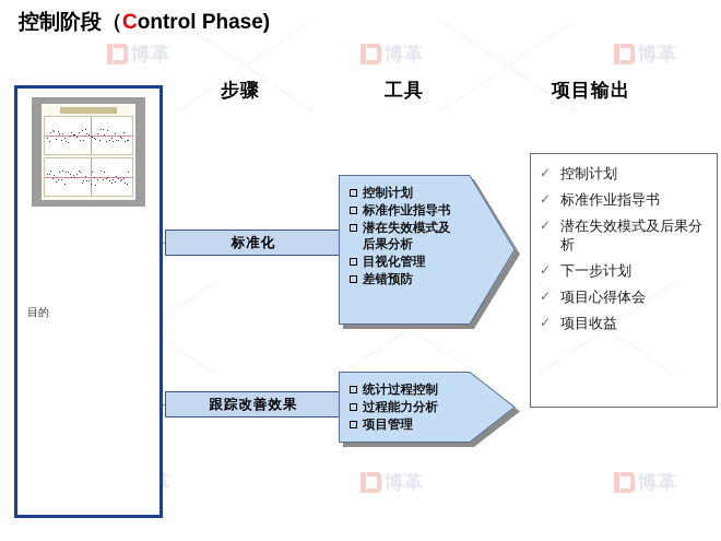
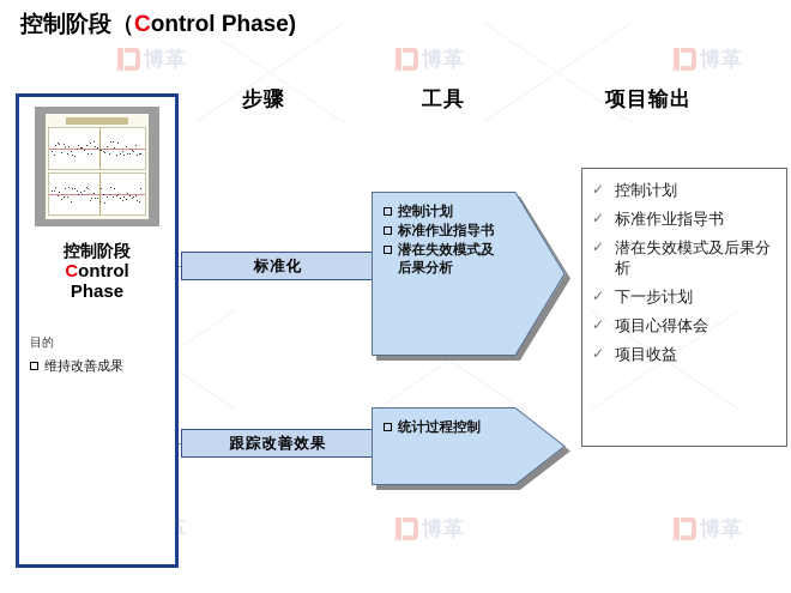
  博革
  博革
  博革
  博革
  博革
  控制阶段（Control Phase)
  步骤
  工具
  项目输出
+ 控制阶段
+ Control
+ Phase
  目的
+ 维持改善成果
  标准化
  跟踪改善效果
  控制计划
  标准作业指导书
  潜在失效模式及后果分析
- 目视化管理
- 差错预防
  统计过程控制
- 过程能力分析
- 项目管理
  ✓
  控制计划
  ✓
  标准作业指导书
  ✓
  潜在失效模式及后果分析
  ✓
  下一步计划
  ✓
  项目心得体会
  ✓
  项目收益
